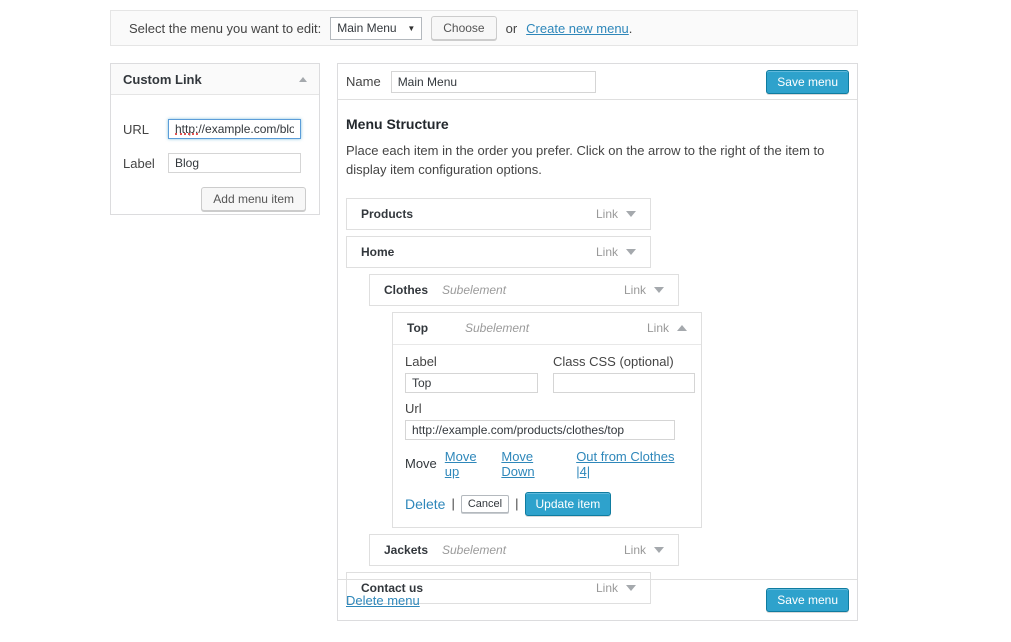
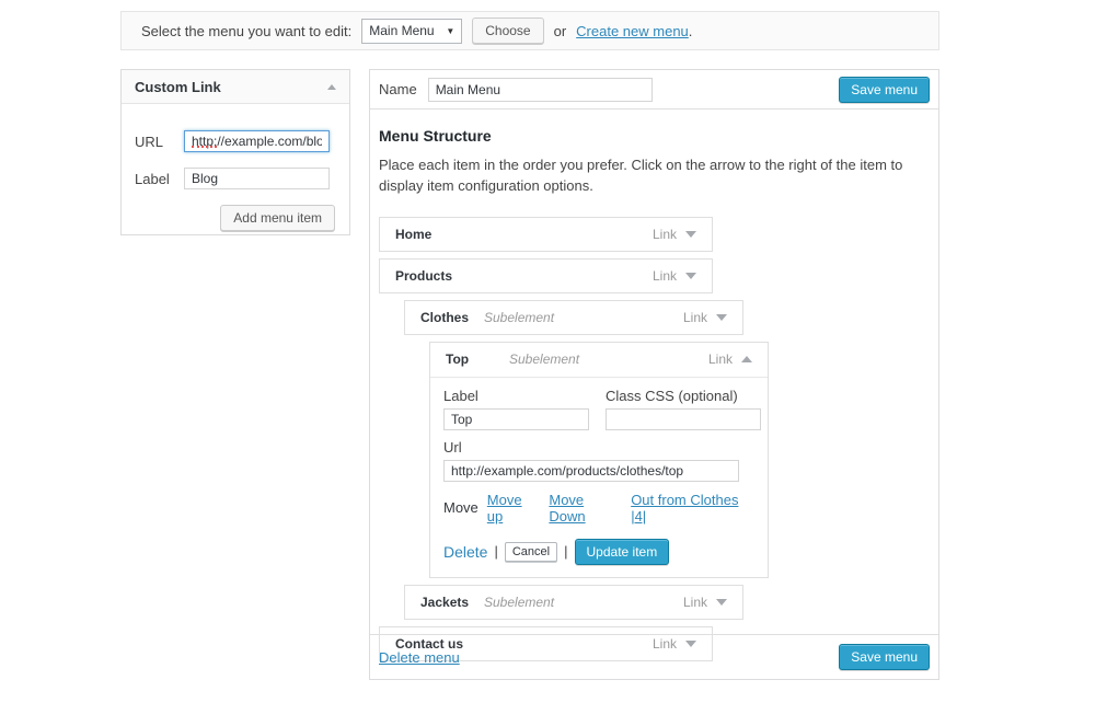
  Select the menu you want to edit:
  Main Menu
  ▼
  Choose
  or
  Create new menu.
  Custom Link
  URL
  http://example.com/blo
  Label
  Blog
  Add menu item
  Name
  Main Menu
  Save menu
  Menu Structure
  Place each item in the order you prefer. Click on the arrow to the right of the item to display item configuration options.
- Products
+ Home
  Link
- Home
+ Products
  Link
  Clothes
  Subelement
  Link
  Top
  Subelement
  Link
  Label
  Top
  Class CSS (optional)
  Url
  http://example.com/products/clothes/top
  Move
  Move up
  Move Down
  Out from Clothes |4|
  Delete
  |
  Cancel
  |
  Update item
  Jackets
  Subelement
  Link
  Contact us
  Link
  Delete menu
  Save menu
